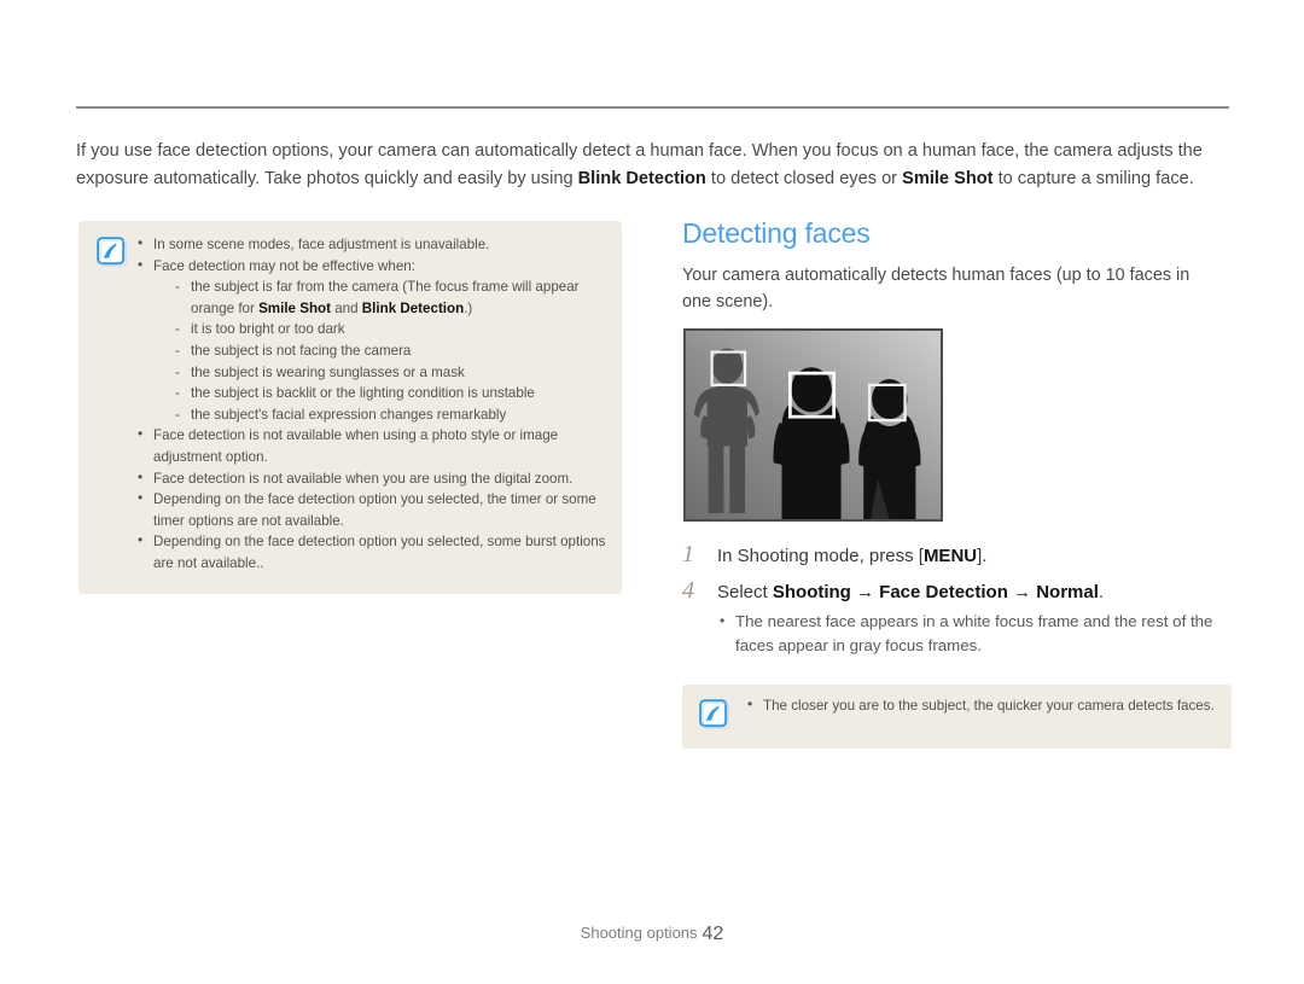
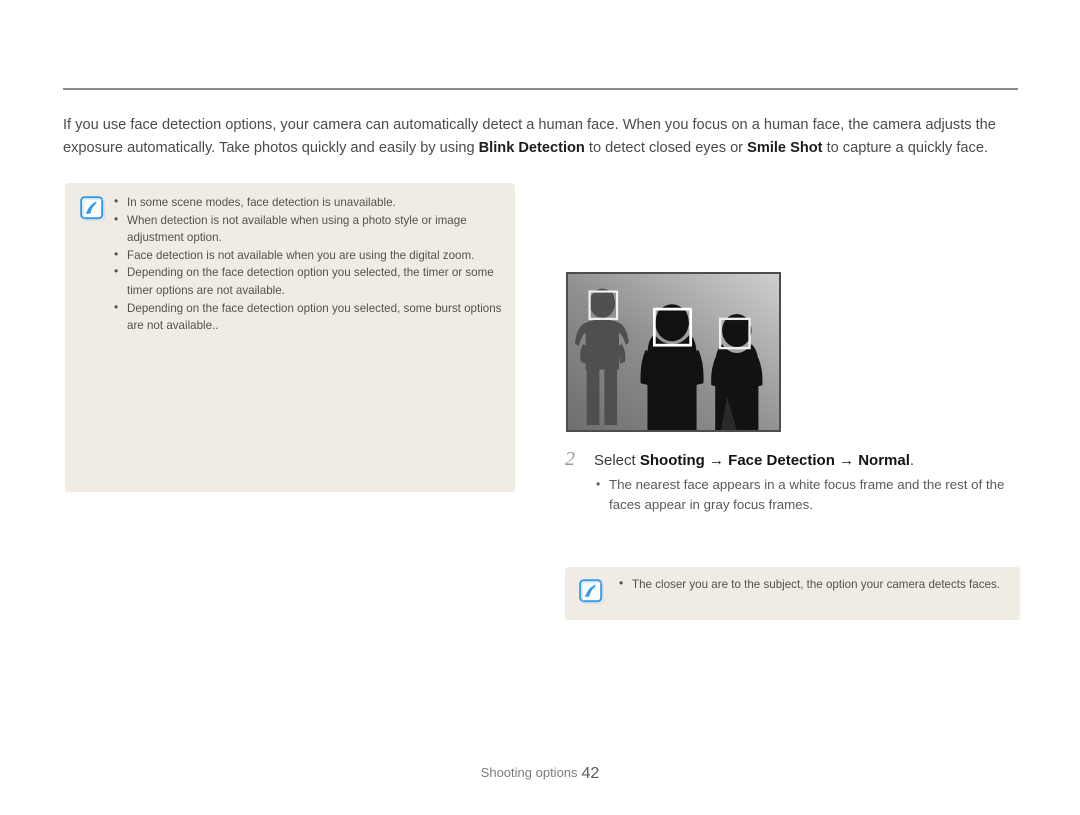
- If you use face detection options, your camera can automatically detect a human face. When you focus on a human face, the camera adjusts the exposure automatically. Take photos quickly and easily by using Blink Detection to detect closed eyes or Smile Shot to capture a smiling face.
+ If you use face detection options, your camera can automatically detect a human face. When you focus on a human face, the camera adjusts the exposure automatically. Take photos quickly and easily by using Blink Detection to detect closed eyes or Smile Shot to capture a quickly face.
- In some scene modes, face adjustment is unavailable.
+ In some scene modes, face detection is unavailable.
- Face detection may not be effective when:
- the subject is far from the camera (The focus frame will appear orange for Smile Shot and Blink Detection.)
- it is too bright or too dark
- the subject is not facing the camera
- the subject is wearing sunglasses or a mask
- the subject is backlit or the lighting condition is unstable
- the subject's facial expression changes remarkably
- Face detection is not available when using a photo style or image adjustment option.
+ When detection is not available when using a photo style or image adjustment option.
  Face detection is not available when you are using the digital zoom.
  Depending on the face detection option you selected, the timer or some timer options are not available.
  Depending on the face detection option you selected, some burst options are not available..
- Detecting faces
- Your camera automatically detects human faces (up to 10 faces in one scene).
- 1
- In Shooting mode, press [MENU].
- 4
+ 2
  Select Shooting → Face Detection → Normal.
  The nearest face appears in a white focus frame and the rest of the faces appear in gray focus frames.
- The closer you are to the subject, the quicker your camera detects faces.
+ The closer you are to the subject, the option your camera detects faces.
  Shooting options 42
